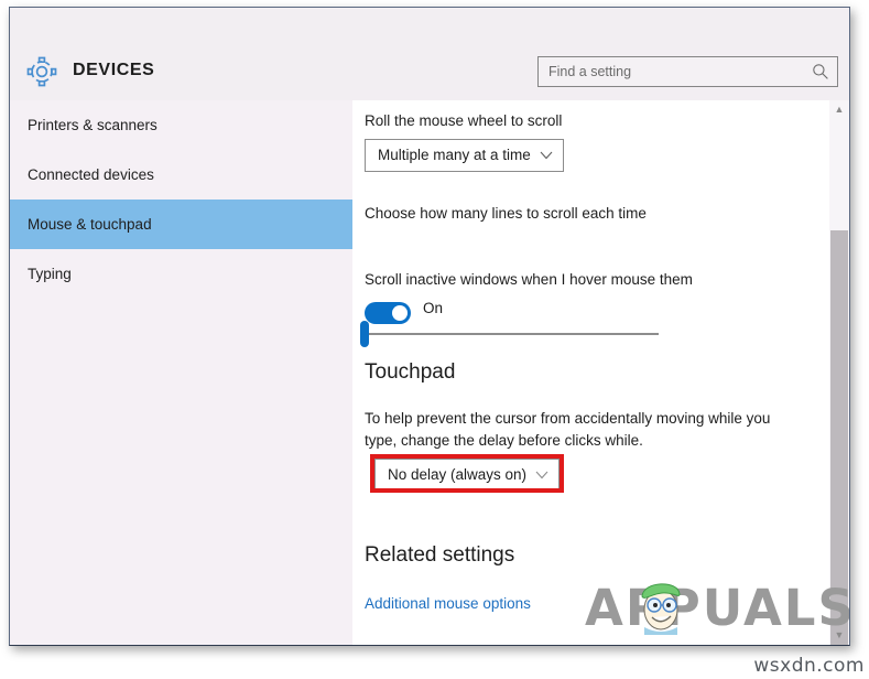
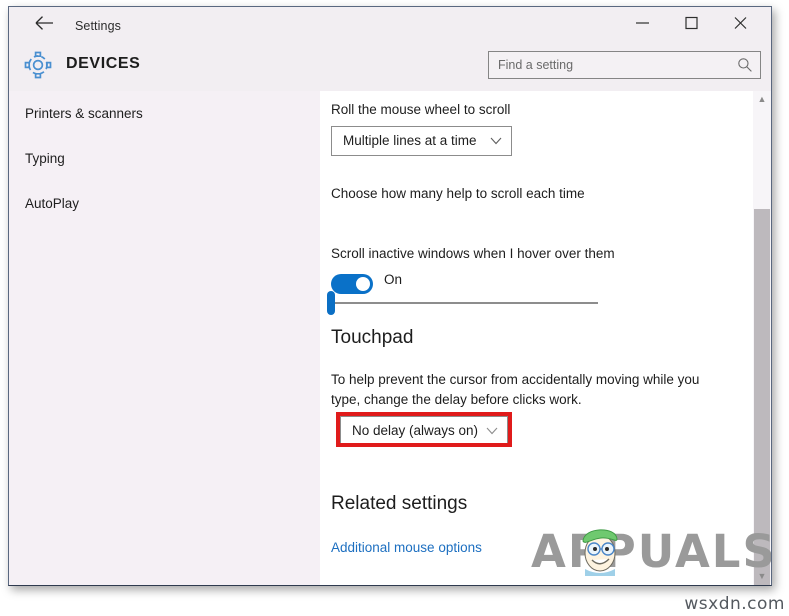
+ Settings
  DEVICES
  Find a setting
  Printers & scanners
- Connected devices
- Mouse & touchpad
  Typing
+ AutoPlay
  Roll the mouse wheel to scroll
- Multiple many at a time
+ Multiple lines at a time
- Choose how many lines to scroll each time
+ Choose how many help to scroll each time
- Scroll inactive windows when I hover mouse them
+ Scroll inactive windows when I hover over them
  On
  Touchpad
- To help prevent the cursor from accidentally moving while you type, change the delay before clicks while.
+ To help prevent the cursor from accidentally moving while you type, change the delay before clicks work.
  No delay (always on)
  Related settings
  Additional mouse options
  ▲
  ▼
  APUALS
  wsxdn.com
